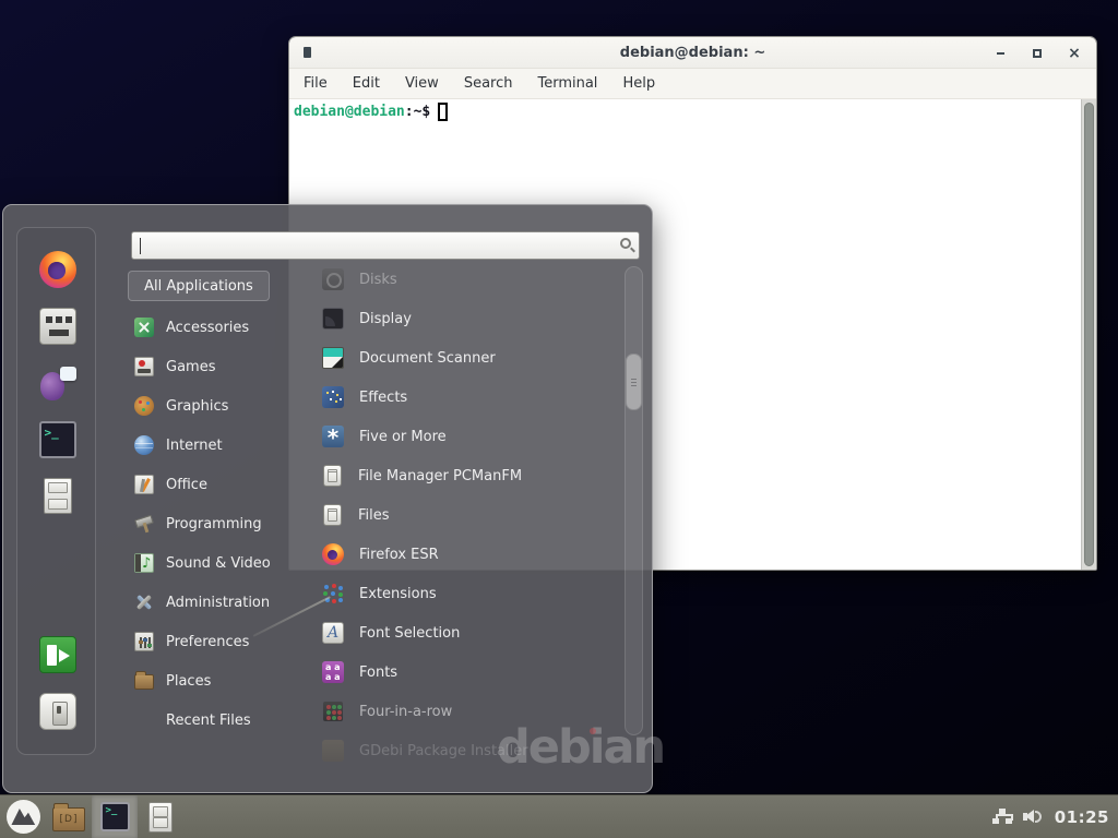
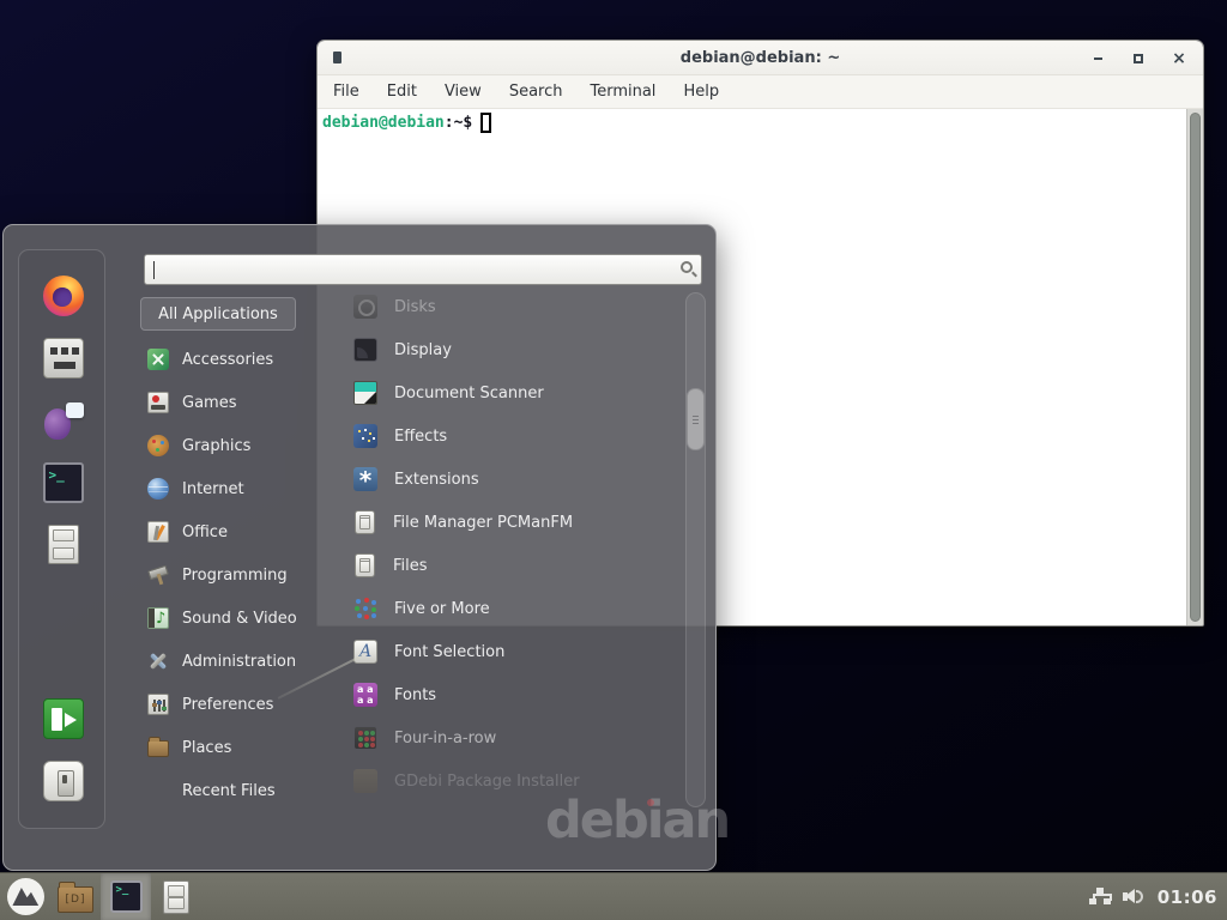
  debian@debian: ~
  ×
  File
  Edit
  View
  Search
  Terminal
  Help
  debian@debian
  :~$
  All Applications
  Accessories
  Games
  Graphics
  Internet
  Office
  Programming
  Sound & Video
  Administration
  Preferences
  Places
  Recent Files
  Disks
  Display
  Document Scanner
  Effects
- Five or More
+ Extensions
  File Manager PCManFM
  Files
- Firefox ESR
- Extensions
+ Five or More
  Font Selection
  Fonts
  Four-in-a-row
  GDebi Package Installer
  debian
- 01:25
+ 01:06
